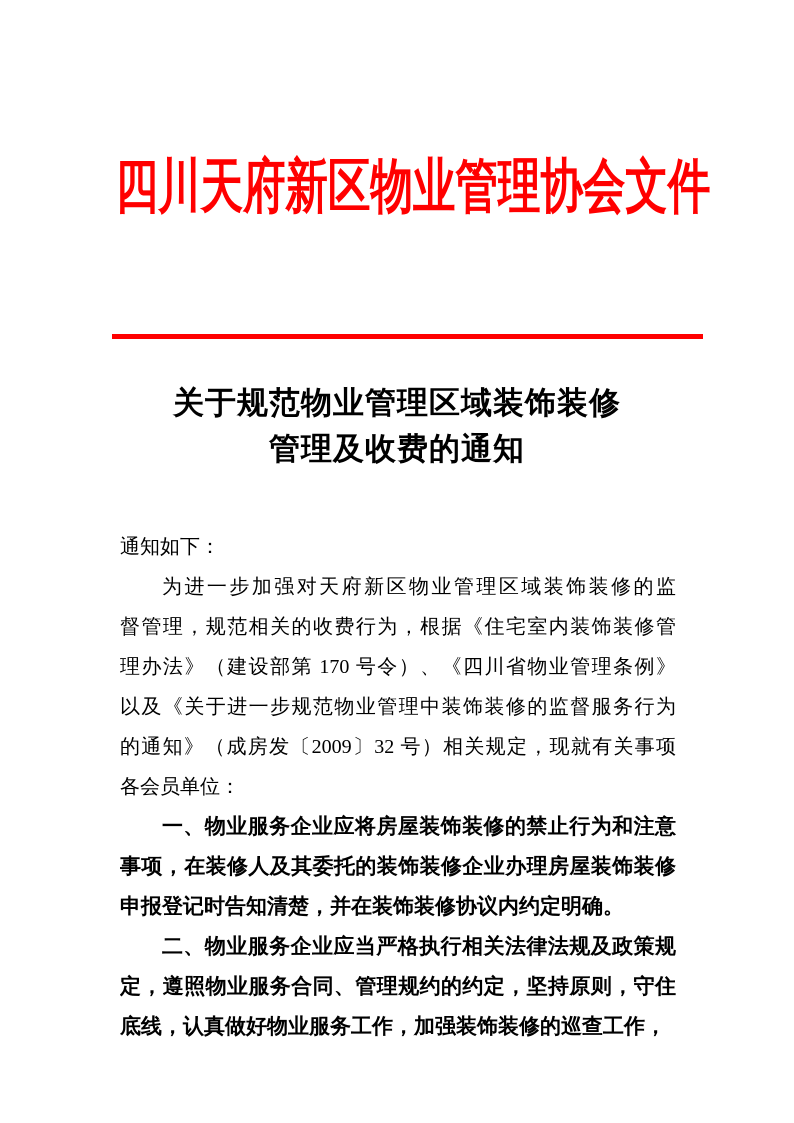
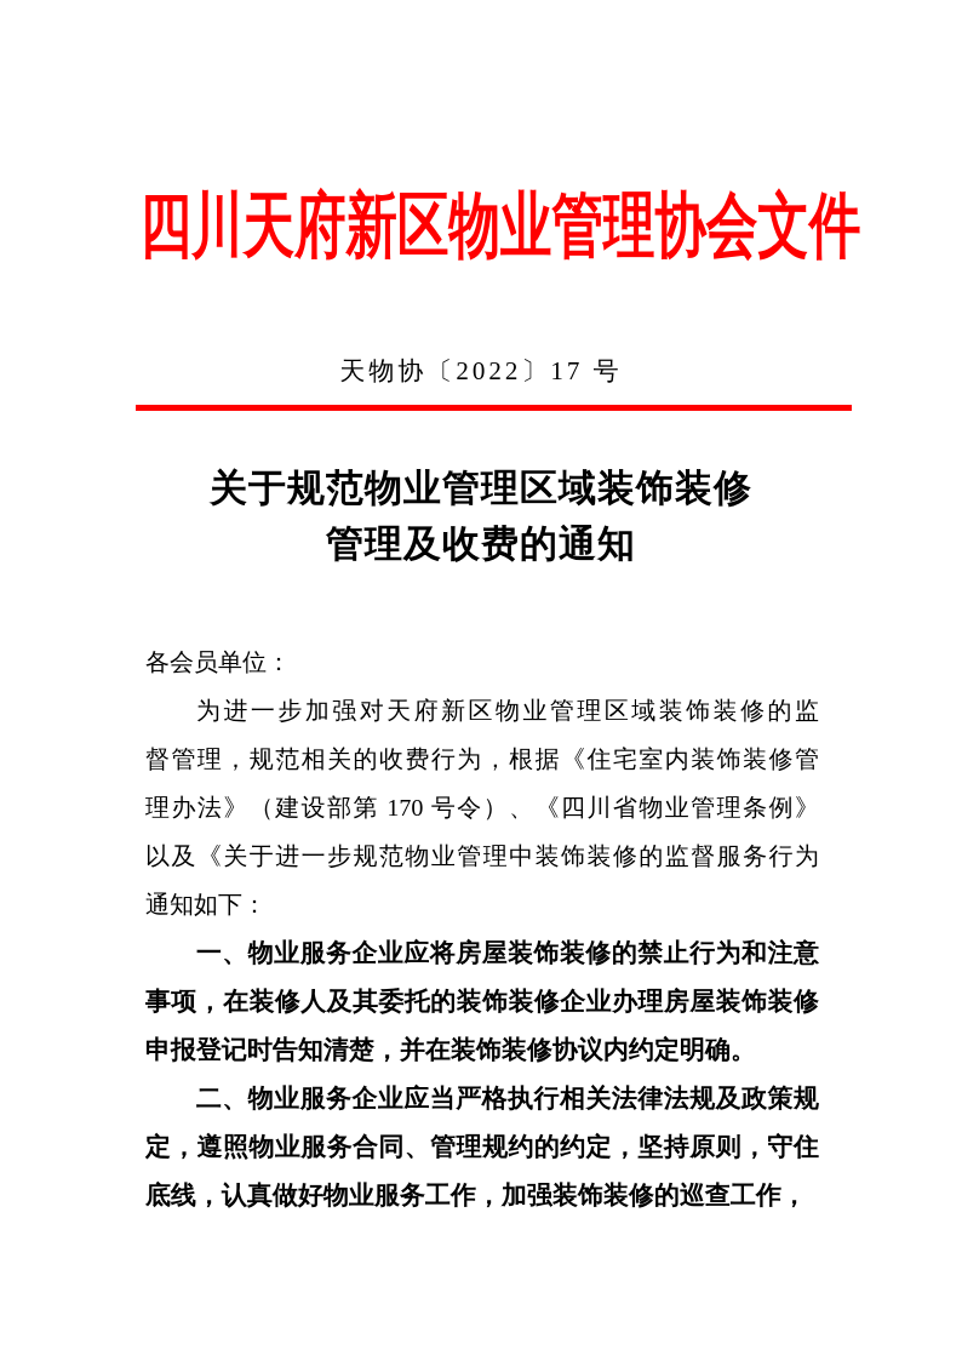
  四川天府新区物业管理协会文件
+ 天物协〔2022〕17 号
  关于规范物业管理区域装饰装修
  管理及收费的通知
- 通知如下：
+ 各会员单位：
  为进一步加强对天府新区物业管理区域装饰装修的监
  督管理，规范相关的收费行为，根据《住宅室内装饰装修管
  理办法》（建设部第 170 号令）、《四川省物业管理条例》
  以及《关于进一步规范物业管理中装饰装修的监督服务行为
- 的通知》（成房发〔2009〕32 号）相关规定，现就有关事项
- 各会员单位：
+ 通知如下：
  一、物业服务企业应将房屋装饰装修的禁止行为和注意
  事项，在装修人及其委托的装饰装修企业办理房屋装饰装修
  申报登记时告知清楚，并在装饰装修协议内约定明确。
  二、物业服务企业应当严格执行相关法律法规及政策规
  定，遵照物业服务合同、管理规约的约定，坚持原则，守住
  底线，认真做好物业服务工作，加强装饰装修的巡查工作，
